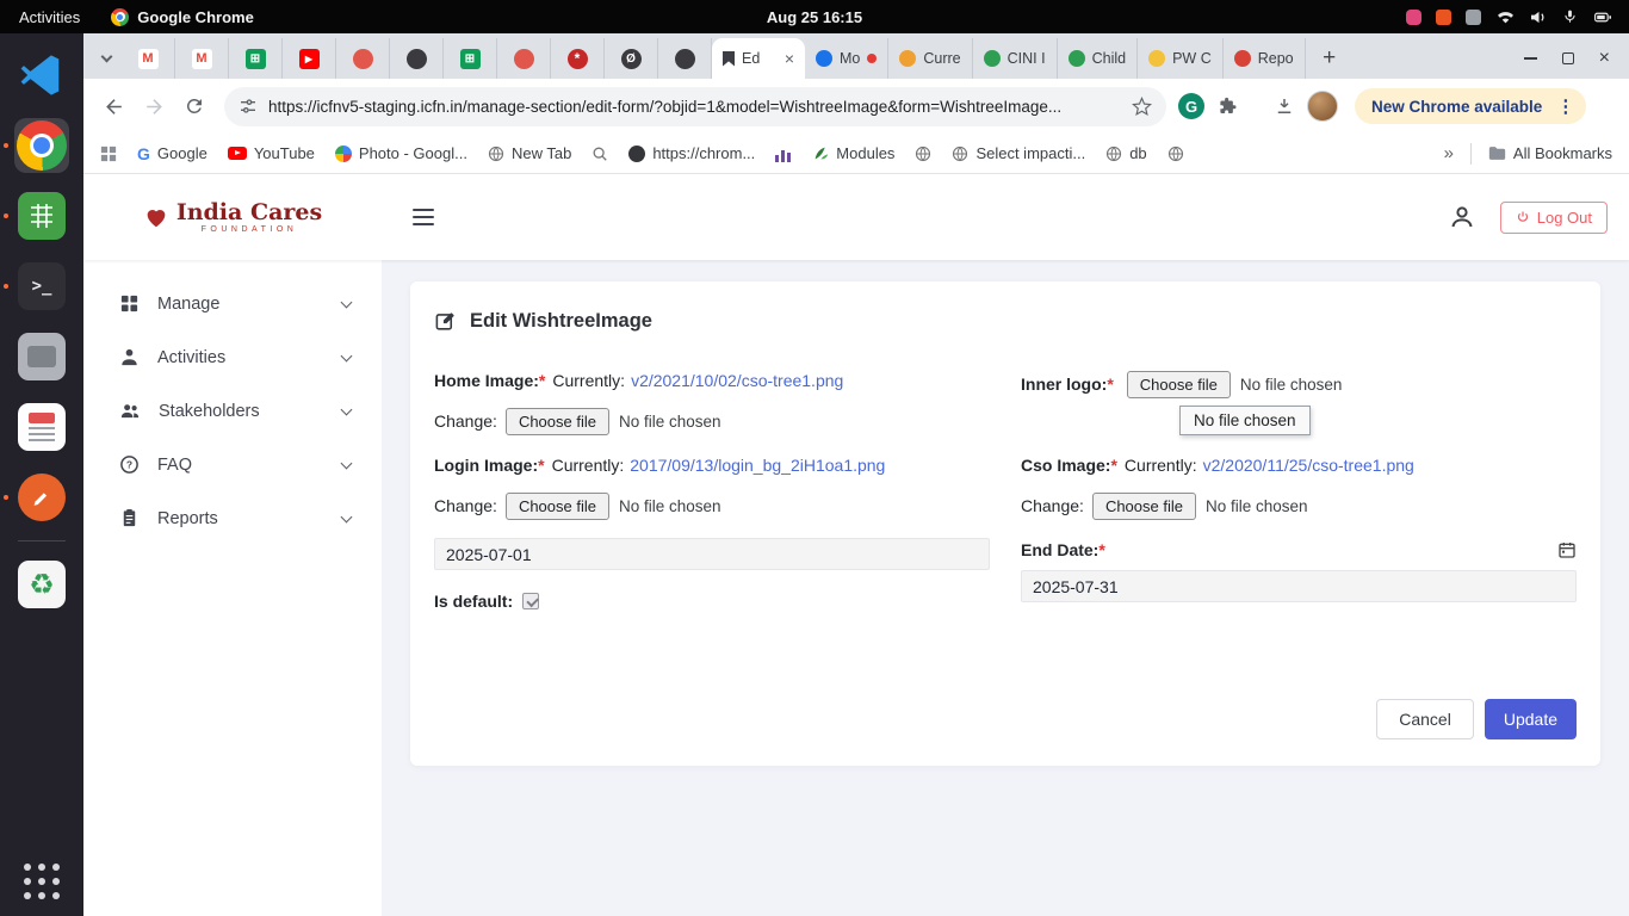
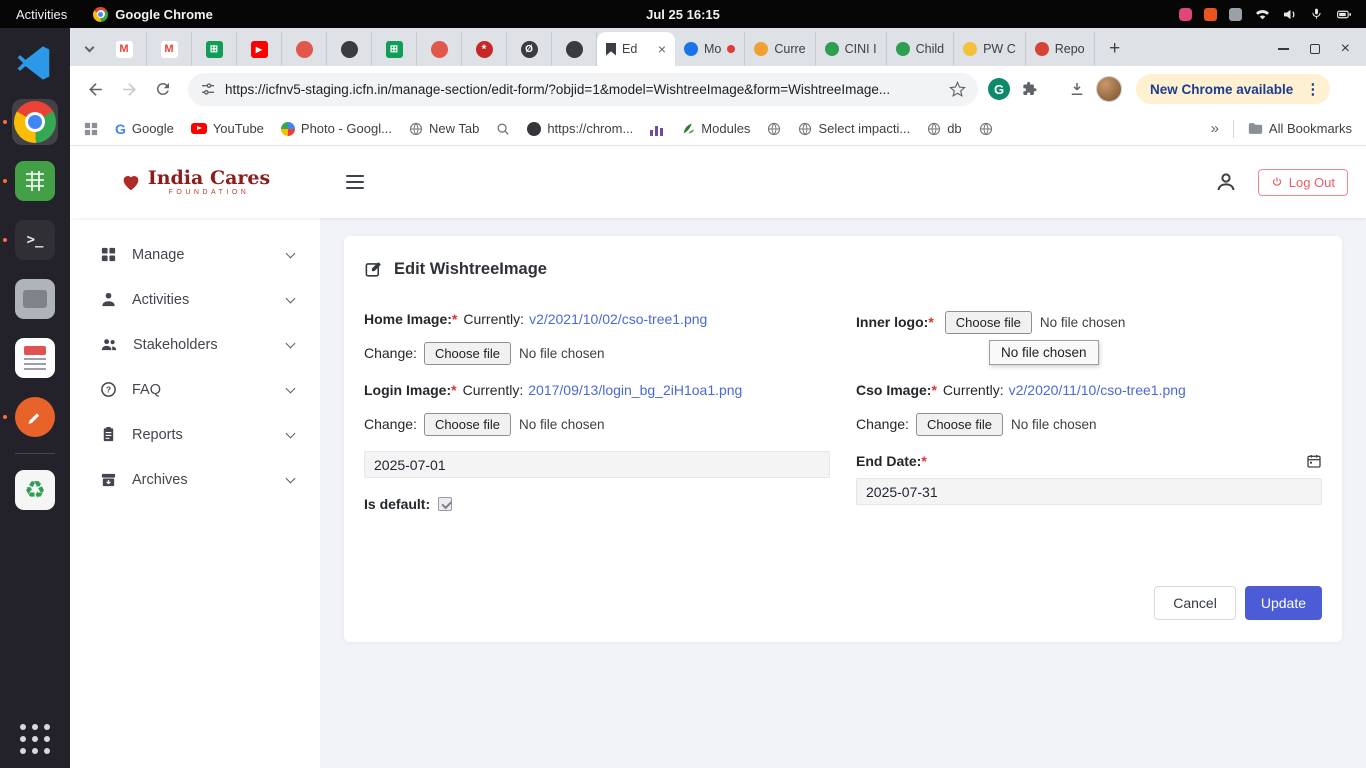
  Activities
  Google Chrome
- Aug 25 16:15
+ Jul 25 16:15
  >_
  ♻
  M
  M
  ⊞
  ▶
  ⊞
  *
  Ø
  Ed
  ×
  Mo
  Curre
  CINI I
  Child
  PW C
  Repo
  +
  ×
  https://icfnv5-staging.icfn.in/manage-section/edit-form/?objid=1&model=WishtreeImage&form=WishtreeImage...
  G
  New Chrome available
  ⋮
  G
  Google
  YouTube
  Photo - Googl...
  New Tab
  https://chrom...
  Modules
  Select impacti...
  db
  »
  All Bookmarks
  India Cares
  Log Out
  Manage
  Activities
  Stakeholders
  ?
  FAQ
  Reports
+ Archives
  Edit WishtreeImage
  Home Image:
  *
  Currently:
  v2/2021/10/02/cso-tree1.png
  Change:
  Choose file
  No file chosen
  Login Image:
  *
  Currently:
  2017/09/13/login_bg_2iH1oa1.png
  Change:
  Choose file
  No file chosen
  2025-07-01
  Is default:
  Inner logo:
  *
  Choose file
  No file chosen
  No file chosen
  Cso Image:
  *
  Currently:
- v2/2020/11/25/cso-tree1.png
+ v2/2020/11/10/cso-tree1.png
  Change:
  Choose file
  No file chosen
  End Date:*
  2025-07-31
  Cancel
  Update
